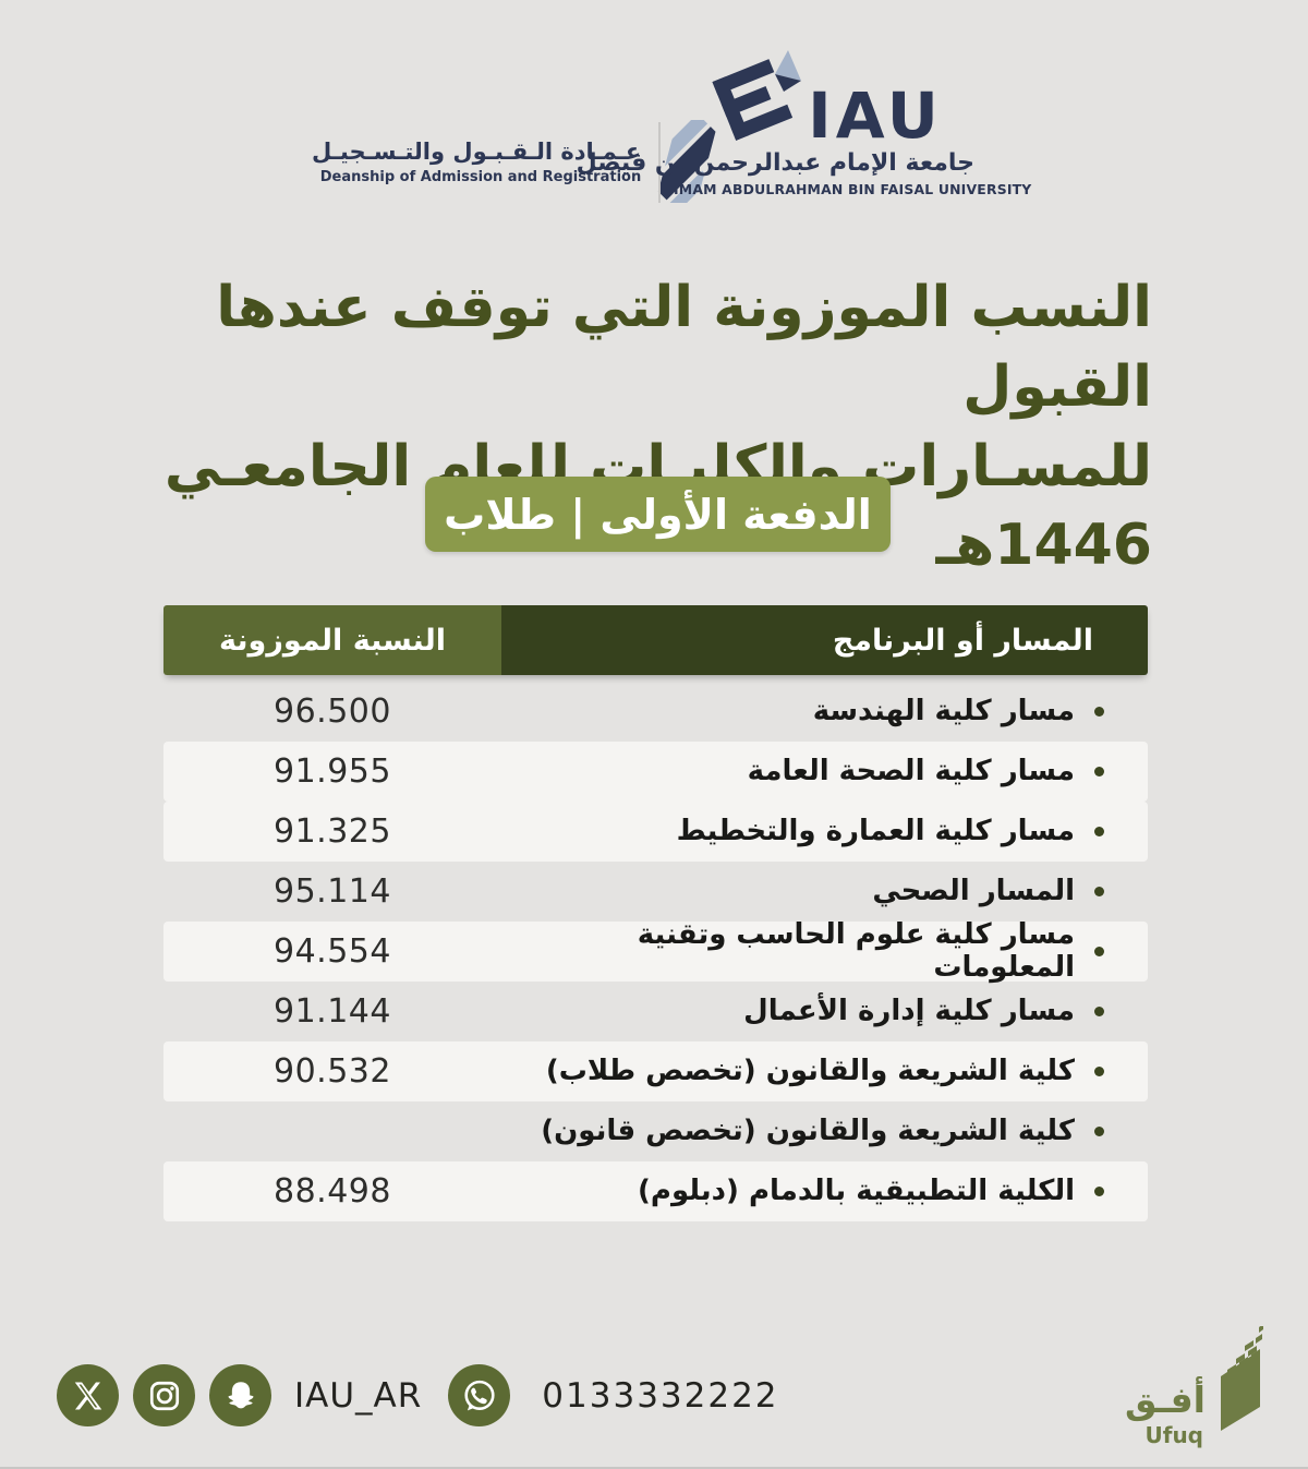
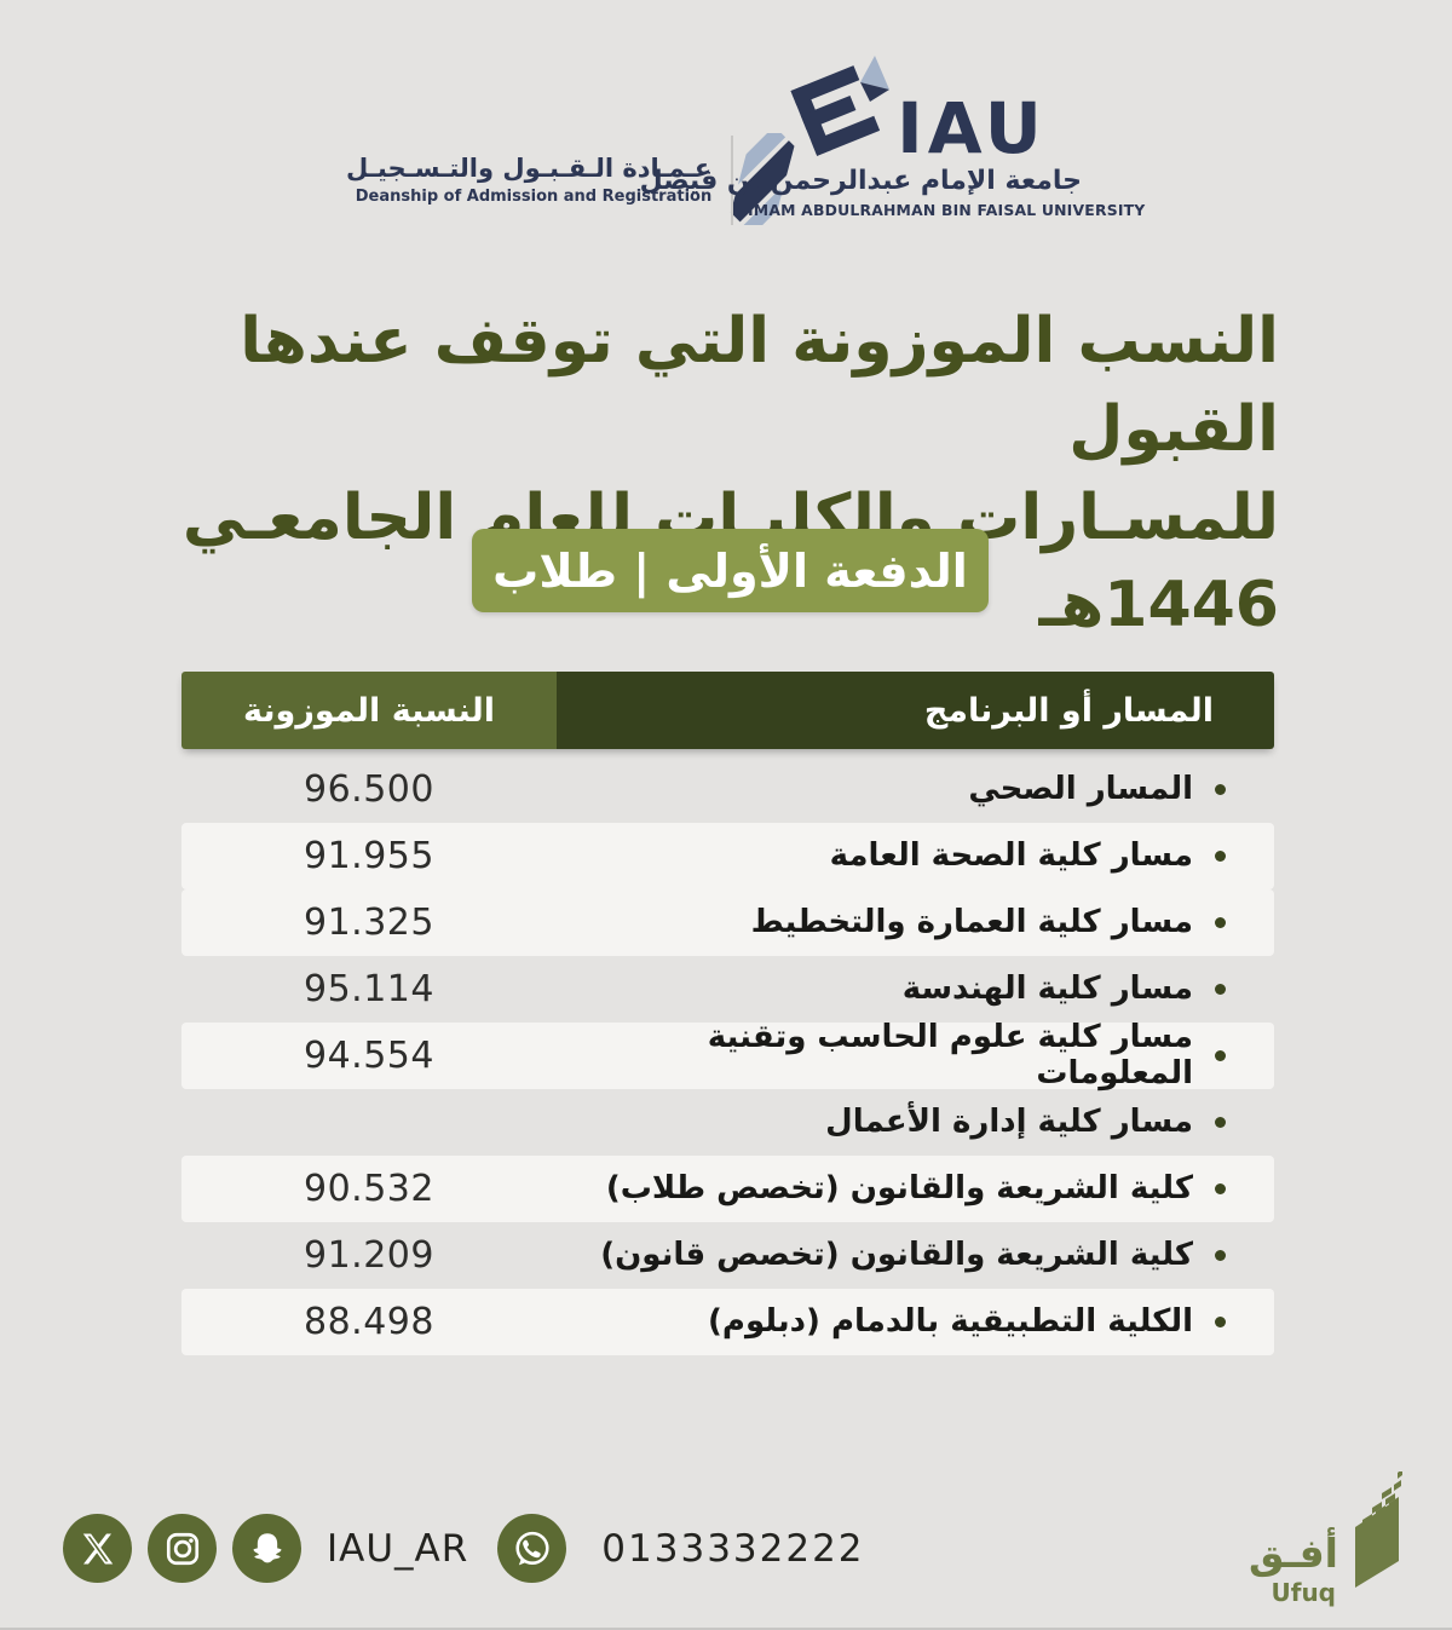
  عـمـادة الـقـبـول والتـسـجيـل
  Deanship of Admission and Registration
  IAU
  جامعة الإمام عبدالرحمن بن فيصل
  IMAM ABDULRAHMAN BIN FAISAL UNIVERSITY
  النسب الموزونة التي توقف عندها القبول
  للمسـارات والكليـات للعام الجامعـي 1446هـ
  الدفعة الأولى | طلاب
  النسبة الموزونة
  المسار أو البرنامج
  96.500
- مسار كلية الهندسة
+ المسار الصحي
  91.955
  مسار كلية الصحة العامة
  91.325
  مسار كلية العمارة والتخطيط
  95.114
- المسار الصحي
+ مسار كلية الهندسة
  94.554
  مسار كلية علوم الحاسب وتقنية المعلومات
- 91.144
  مسار كلية إدارة الأعمال
  90.532
  كلية الشريعة والقانون (تخصص طلاب)
+ 91.209
  كلية الشريعة والقانون (تخصص قانون)
  88.498
  الكلية التطبيقية بالدمام (دبلوم)
  IAU_AR
  0133332222
  أفـق
  Ufuq
